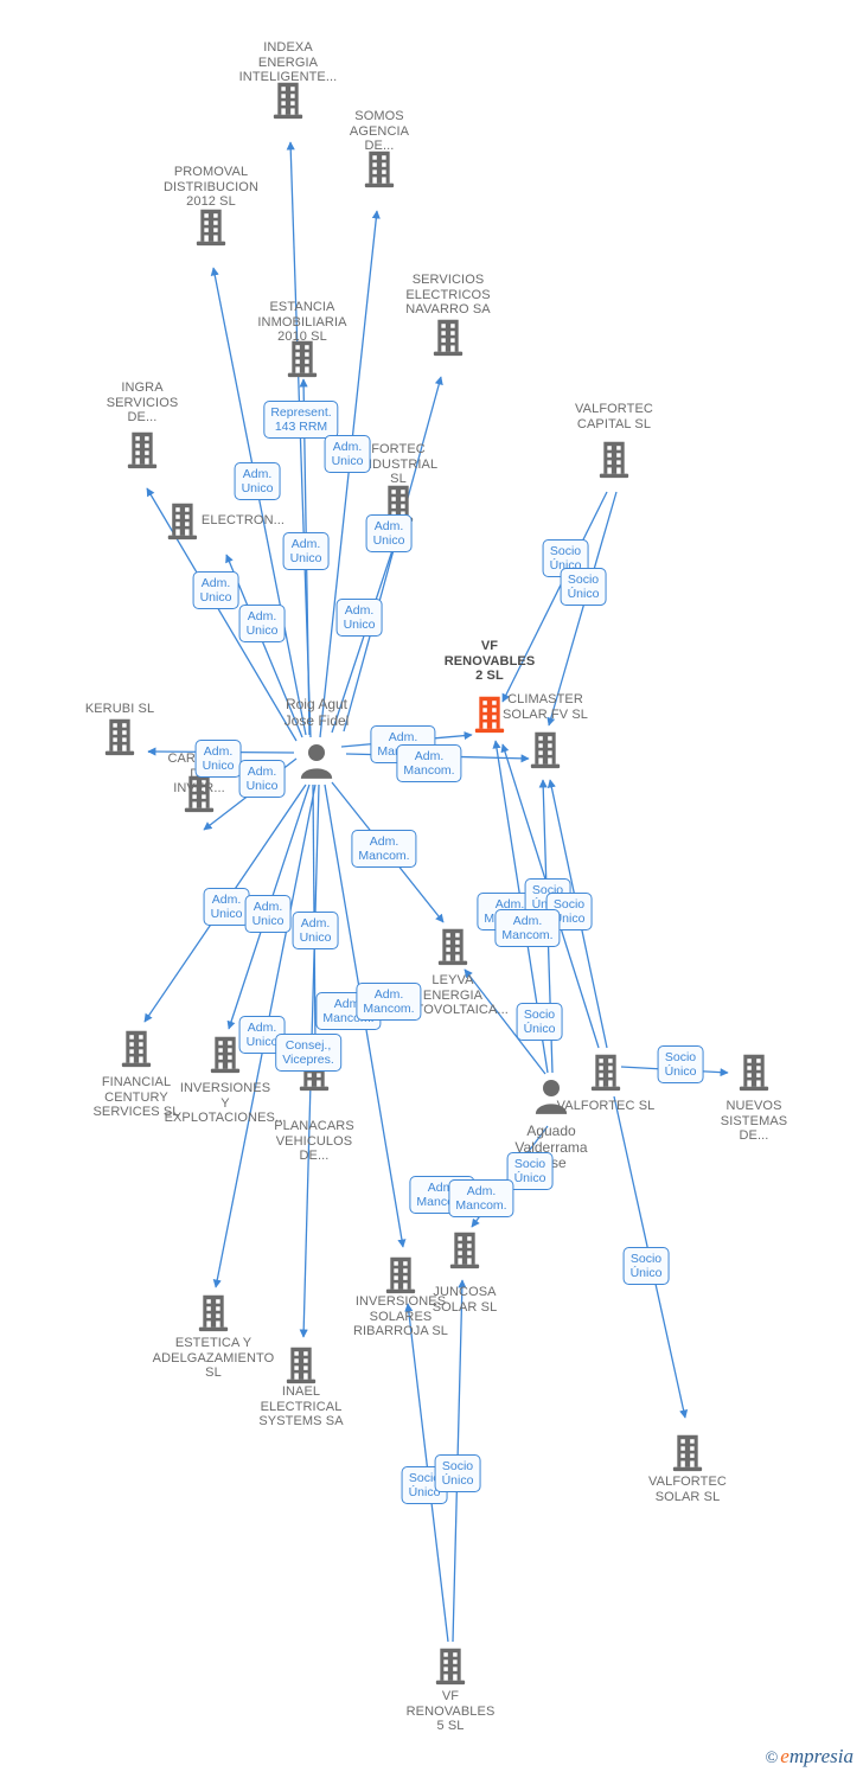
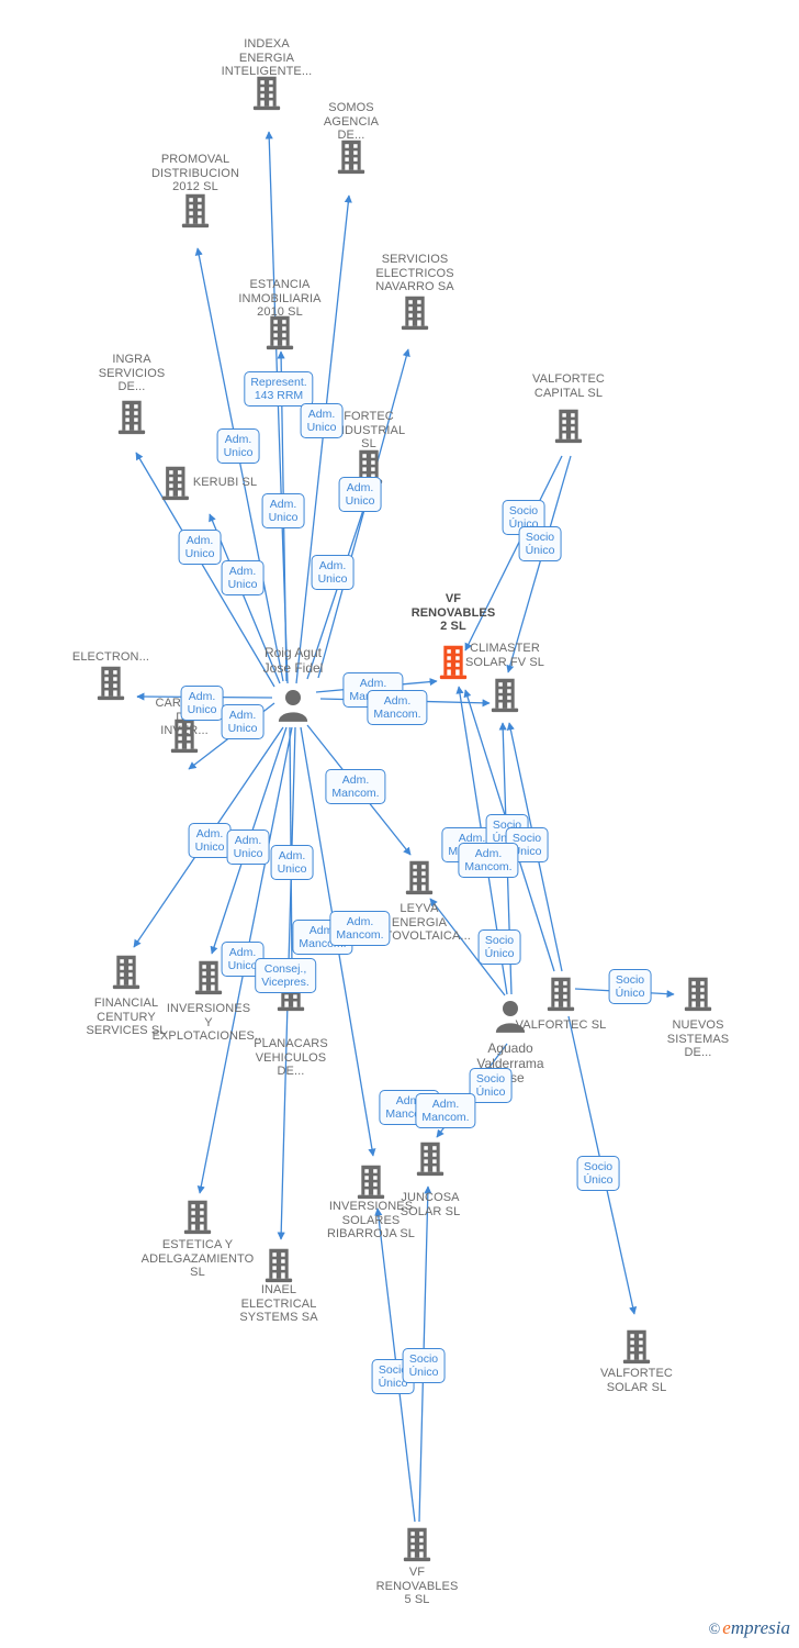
  INDEXA
  ENERGIA
  INTELIGENTE...
  SOMOS
  AGENCIA
  DE...
  PROMOVAL
  DISTRIBUCION
  2012 SL
  ESTANCIA
  INMOBILIARIA
  2010 SL
  SERVICIOS
  ELECTRICOS
  NAVARRO SA
  INGRA
  SERVICIOS
  DE...
  FORTEC
  DUSTRIAL
  SL
- ELECTRON...
+ KERUBI SL
  VALFORTEC
  CAPITAL SL
  VF
  RENOVABLES
  2 SL
  CLIMASTER
  SOLAR FV SL
- KERUBI SL
+ ELECTRON...
  INVER...
  LEYVA
  ENERGIA
  OVOLTAICA...
  FINANCIAL
  CENTURY
  SERVICES SL
  INVERSIONES
  Y
  EXPLOTACIONES...
  PLANACARS
  VEHICULOS
  DE...
  ALFORTEC SL
  NUEVOS
  SISTEMAS
  DE...
  ESTETICA Y
  ADELGAZAMIENTO
  SL
  INAEL
  ELECTRICAL
  SYSTEMS SA
  INVERSIONES
  SOLARES
  RIBARROJA SL
  JUNCOSA
  SOLAR SL
  VALFORTEC
  SOLAR SL
  VF
  RENOVABLES
  5 SL
  Roig Agut
  Jose Fidel
  Aguado
  Valderrama
  Represent.
  143 RRM
  Adm.
  Unico
  Adm.
  Unico
  Adm.
  Unico
  Adm.
  Unico
  Adm.
  Unico
  Adm.
  Unico
  Adm.
  Unico
  Socio
  Único
  Socio
  Único
  Adm.
  Unico
  Adm.
  Unico
  Adm.
  Adm.
  Mancom.
  Adm.
  Mancom.
  Adm.
  Unico
  Adm.
  Unico
  Adm.
  Unico
  Adm.
  Socio
  Socio
  nico
  Adm.
  Mancom.
  Adm.
  Unic
  Adm
  Adm.
  Mancom.
  Consej.,
  Vicepres.
  Socio
  Único
  Socio
  Único
  Socio
  Único
  Adm.
  Mancom.
  Socio
  Único
  Soci
  Único
  Socio
  Único
  © empresia
